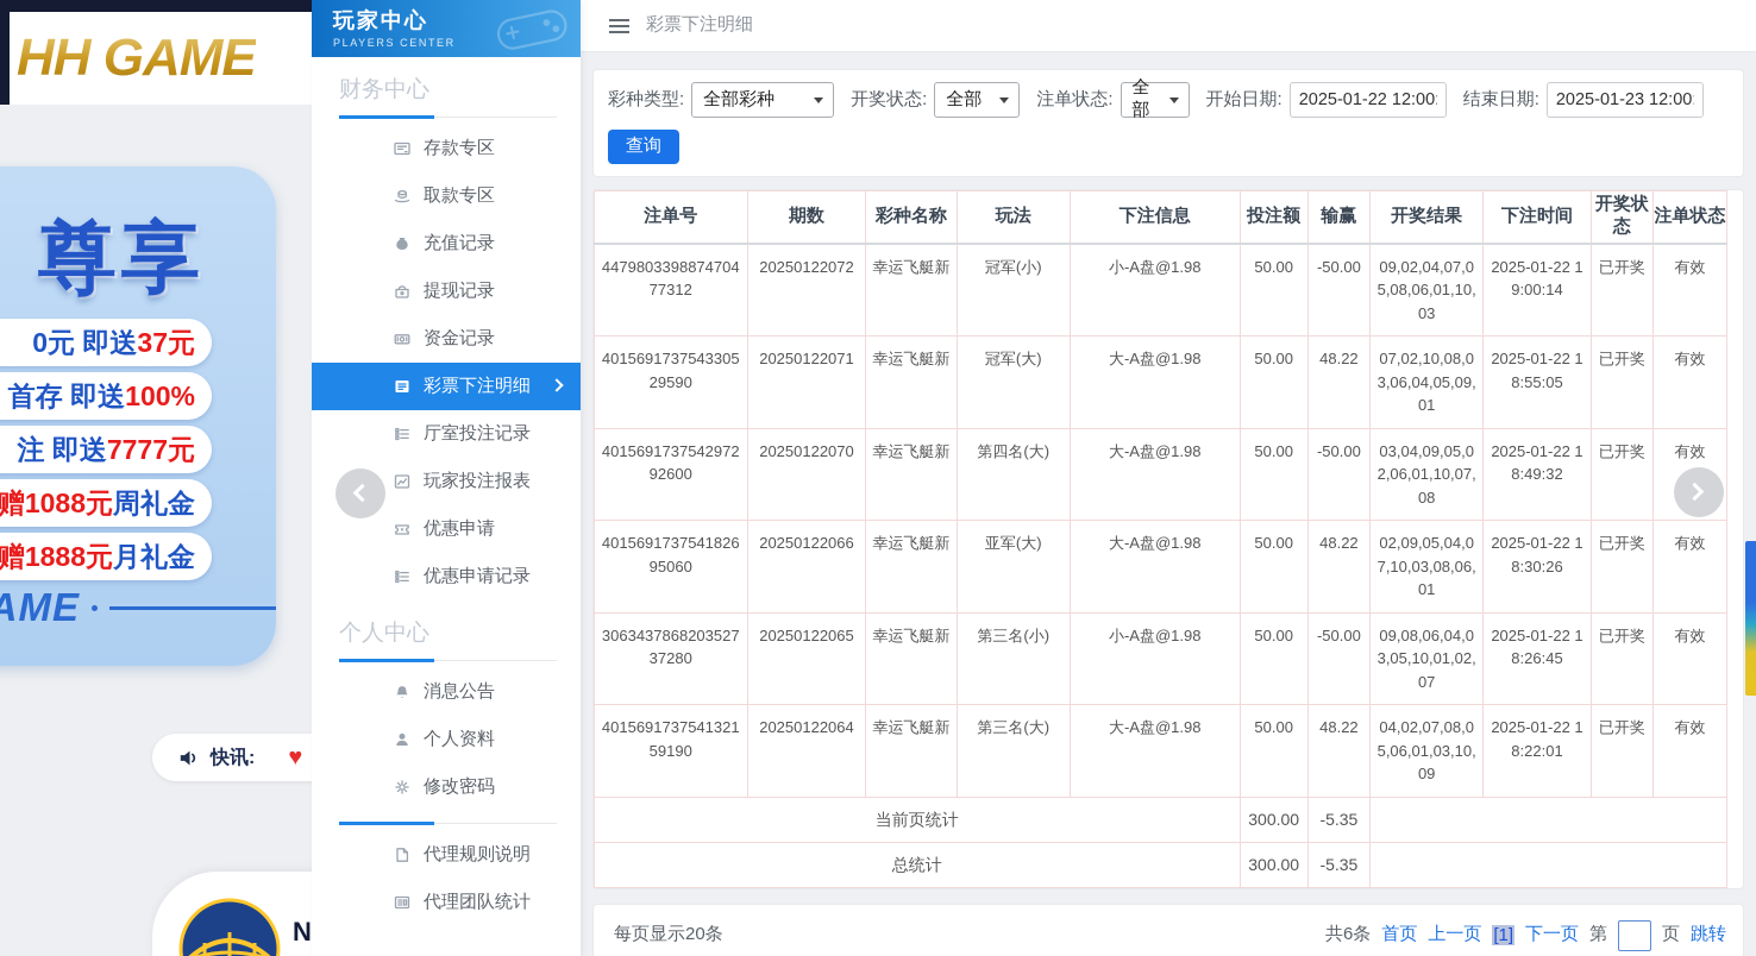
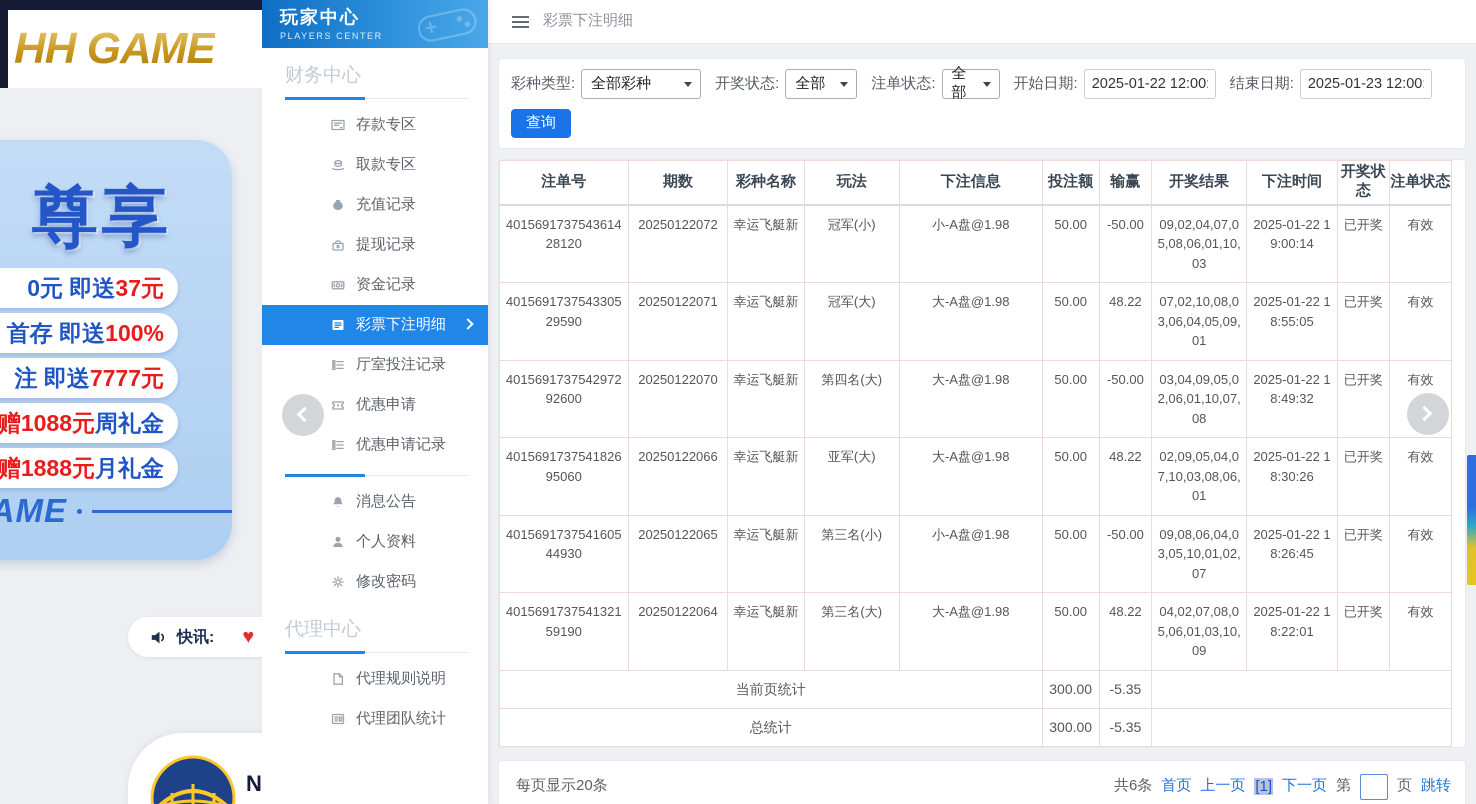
  HH GAME
  尊享
  0元 即送
  37元
  首存 即送
  100%
  注 即送
  7777元
  赠1088元
  周礼金
  赠1888元
  月礼金
  AME
  快讯:
  ♥
  玩家中心
  PLAYERS CENTER
  财务中心
  存款专区
  取款专区
  充值记录
  提现记录
  资金记录
  彩票下注明细
  厅室投注记录
- 玩家投注报表
  优惠申请
  优惠申请记录
- 个人中心
  消息公告
  个人资料
  修改密码
+ 代理中心
  代理规则说明
  代理团队统计
  彩票下注明细
  彩种类型:
  全部彩种
  开奖状态:
  全部
  注单状态:
  全部
  开始日期:
  2025-01-22 12:00
  结束日期:
  2025-01-23 12:00
  查询
  注单号	期数	彩种名称	玩法	下注信息	投注额	输赢	开奖结果	下注时间	开奖状态	注单状态
- 447980339887470477312	20250122072	幸运飞艇新	冠军(小)	小-A盘@1.98	50.00	-50.00	09,02,04,07,05,08,06,01,10,03	2025-01-22 19:00:14	已开奖	有效
+ 401569173754361428120	20250122072	幸运飞艇新	冠军(小)	小-A盘@1.98	50.00	-50.00	09,02,04,07,05,08,06,01,10,03	2025-01-22 19:00:14	已开奖	有效
  401569173754330529590	20250122071	幸运飞艇新	冠军(大)	大-A盘@1.98	50.00	48.22	07,02,10,08,03,06,04,05,09,01	2025-01-22 18:55:05	已开奖	有效
  401569173754297292600	20250122070	幸运飞艇新	第四名(大)	大-A盘@1.98	50.00	-50.00	03,04,09,05,02,06,01,10,07,08	2025-01-22 18:49:32	已开奖	有效
  401569173754182695060	20250122066	幸运飞艇新	亚军(大)	大-A盘@1.98	50.00	48.22	02,09,05,04,07,10,03,08,06,01	2025-01-22 18:30:26	已开奖	有效
- 306343786820352737280	20250122065	幸运飞艇新	第三名(小)	小-A盘@1.98	50.00	-50.00	09,08,06,04,03,05,10,01,02,07	2025-01-22 18:26:45	已开奖	有效
+ 401569173754160544930	20250122065	幸运飞艇新	第三名(小)	小-A盘@1.98	50.00	-50.00	09,08,06,04,03,05,10,01,02,07	2025-01-22 18:26:45	已开奖	有效
  401569173754132159190	20250122064	幸运飞艇新	第三名(大)	大-A盘@1.98	50.00	48.22	04,02,07,08,05,06,01,03,10,09	2025-01-22 18:22:01	已开奖	有效
  当前页统计	300.00	-5.35
  总统计	300.00	-5.35
  每页显示20条
  共6条
  首页
  上一页
  [1]
  下一页
  第
  页
  跳转
